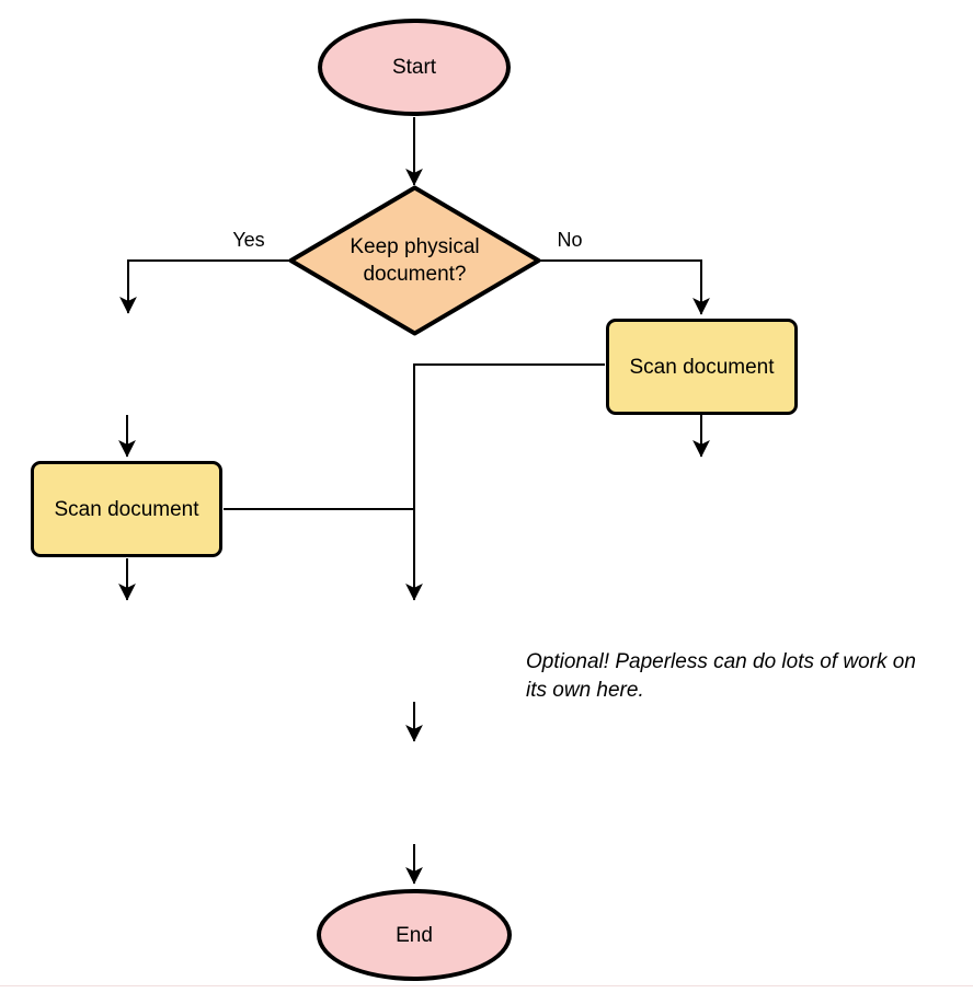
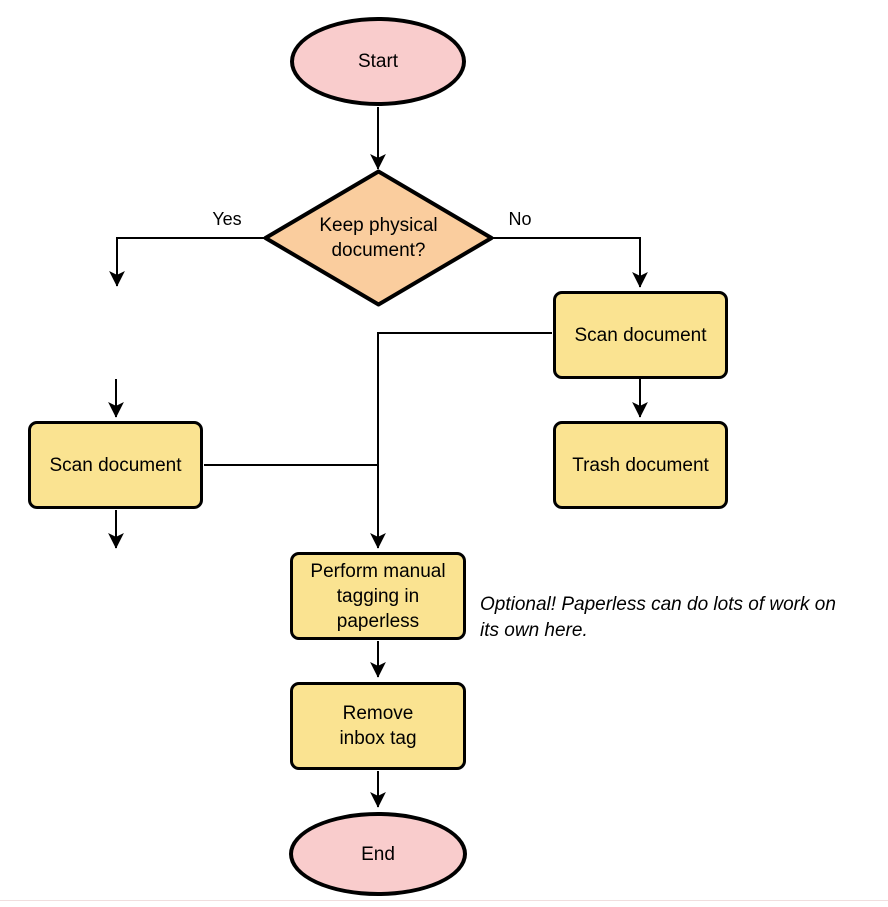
  Start
  Keep physical
  document?
  Yes
  No
  Scan document
  Scan document
+ Trash document
+ Perform manual
+ tagging in
+ paperless
+ Remove
+ inbox tag
  End
  Optional! Paperless can do lots of work on
  its own here.
